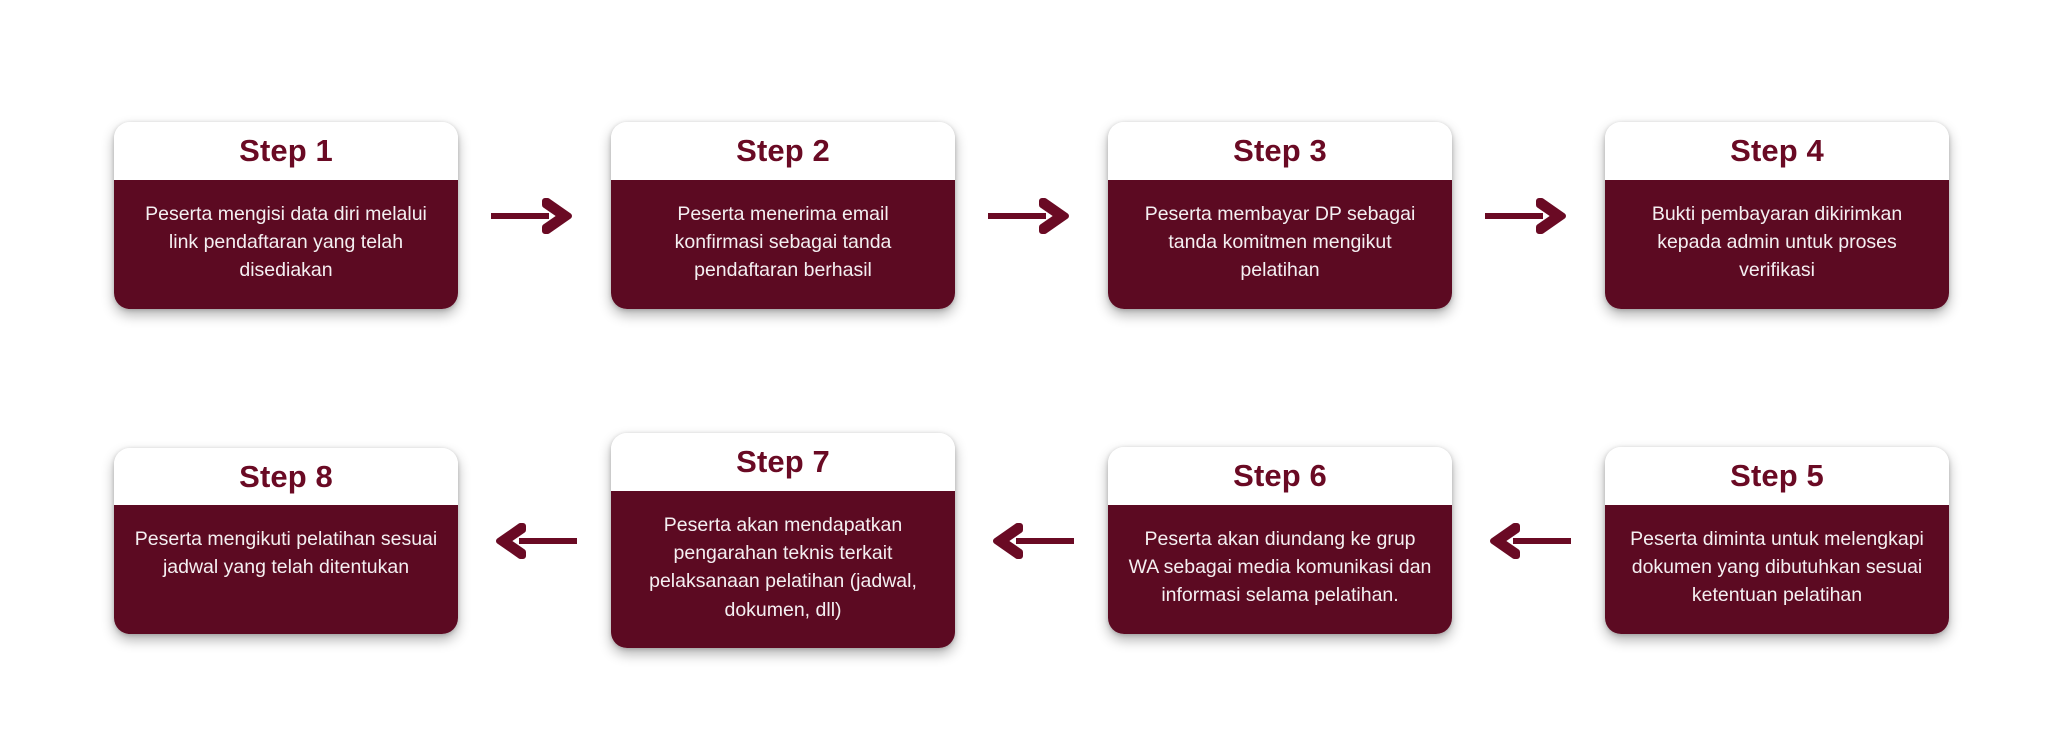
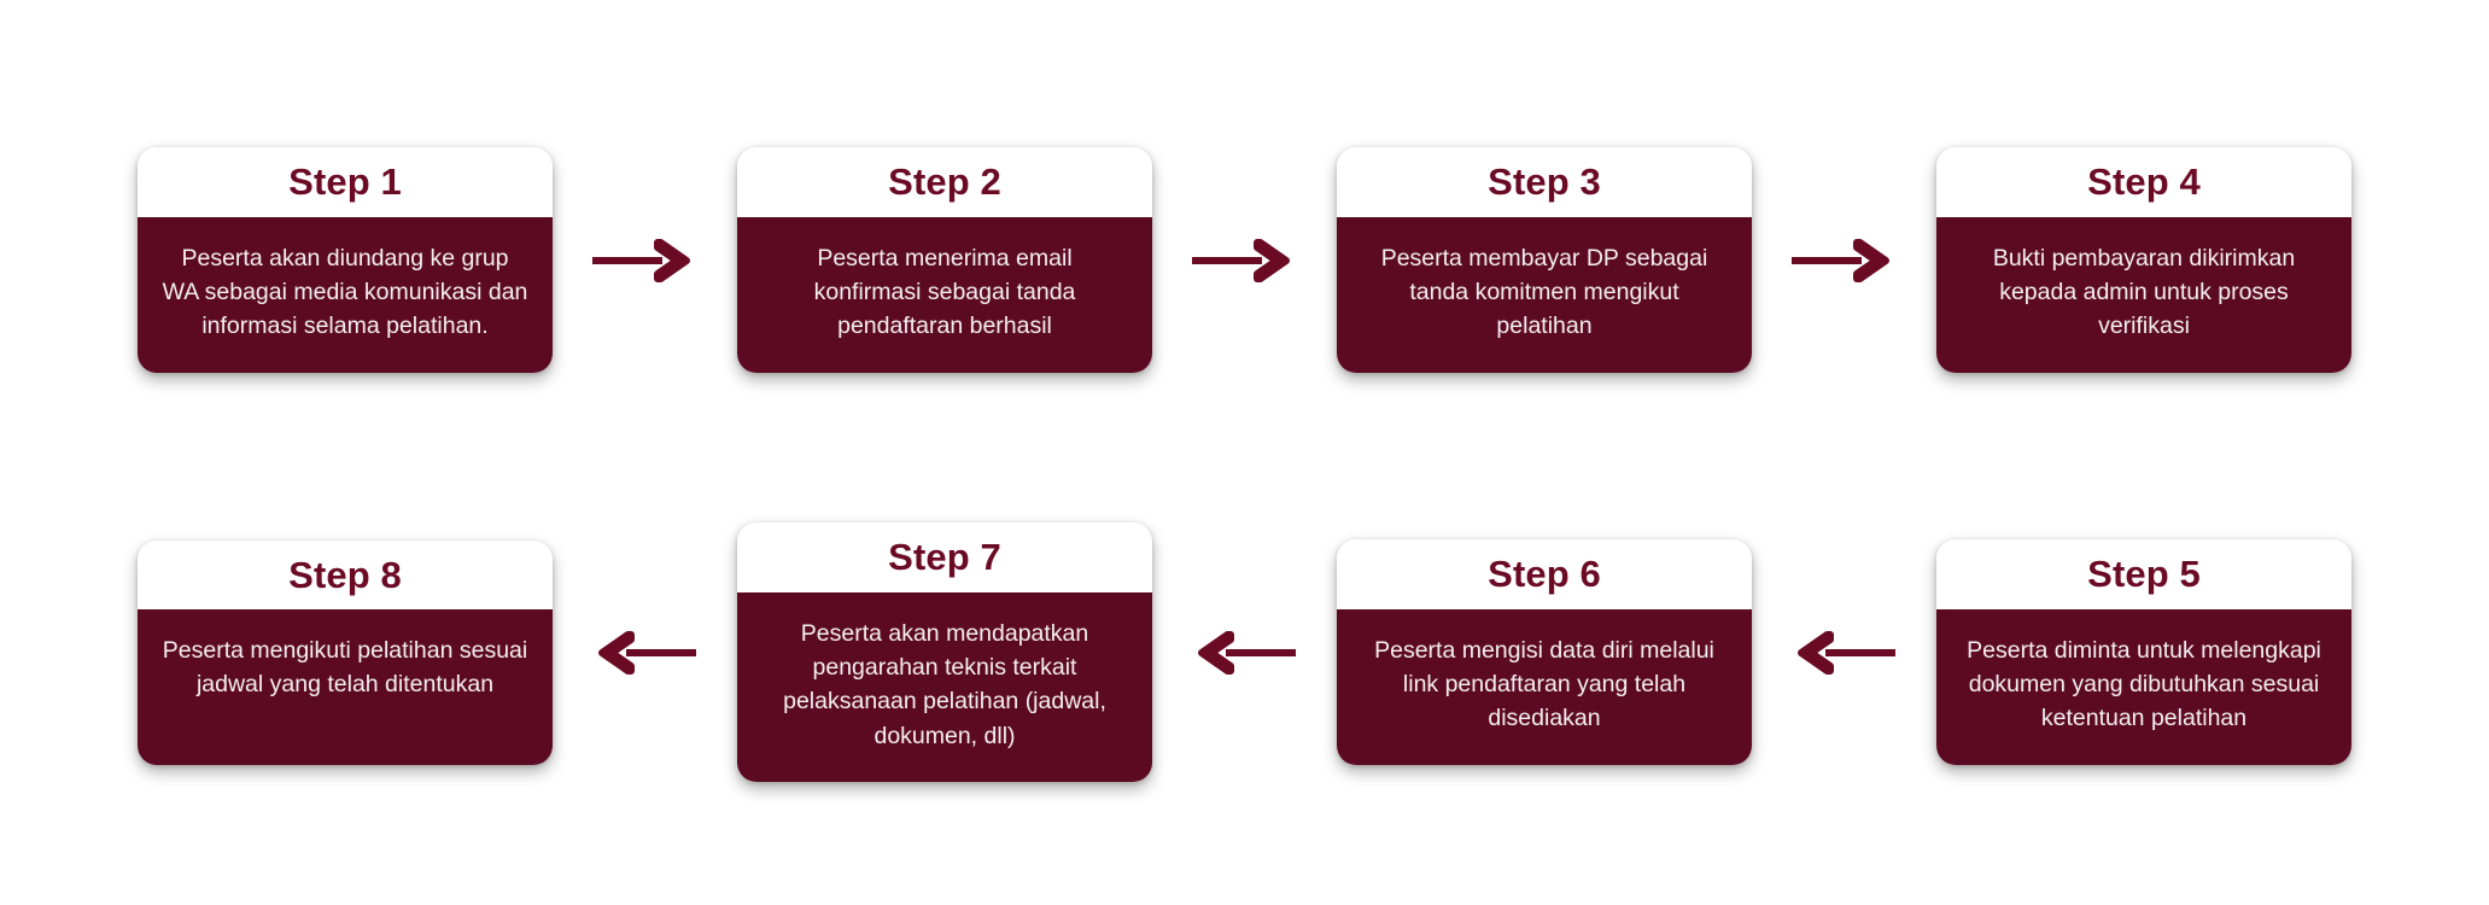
  Step 1
- Peserta mengisi data diri melalui link pendaftaran yang telah disediakan
+ Peserta akan diundang ke grup WA sebagai media komunikasi dan informasi selama pelatihan.
  Step 2
  Peserta menerima email konfirmasi sebagai tanda pendaftaran berhasil
  Step 3
  Peserta membayar DP sebagai tanda komitmen mengikut pelatihan
  Step 4
  Bukti pembayaran dikirimkan kepada admin untuk proses verifikasi
  Step 8
  Peserta mengikuti pelatihan sesuai jadwal yang telah ditentukan
  Step 7
  Peserta akan mendapatkan pengarahan teknis terkait pelaksanaan pelatihan (jadwal, dokumen, dll)
  Step 6
- Peserta akan diundang ke grup WA sebagai media komunikasi dan informasi selama pelatihan.
+ Peserta mengisi data diri melalui link pendaftaran yang telah disediakan
  Step 5
  Peserta diminta untuk melengkapi dokumen yang dibutuhkan sesuai ketentuan pelatihan
